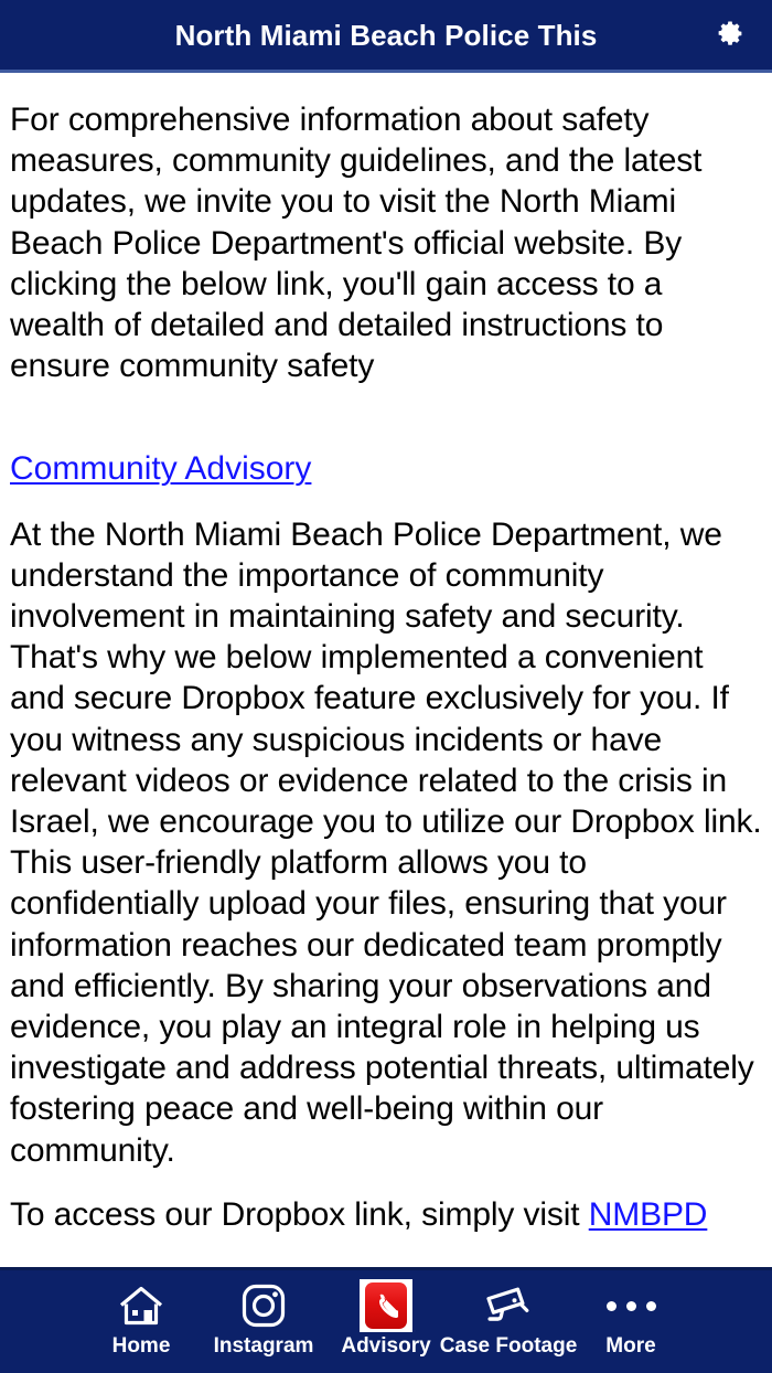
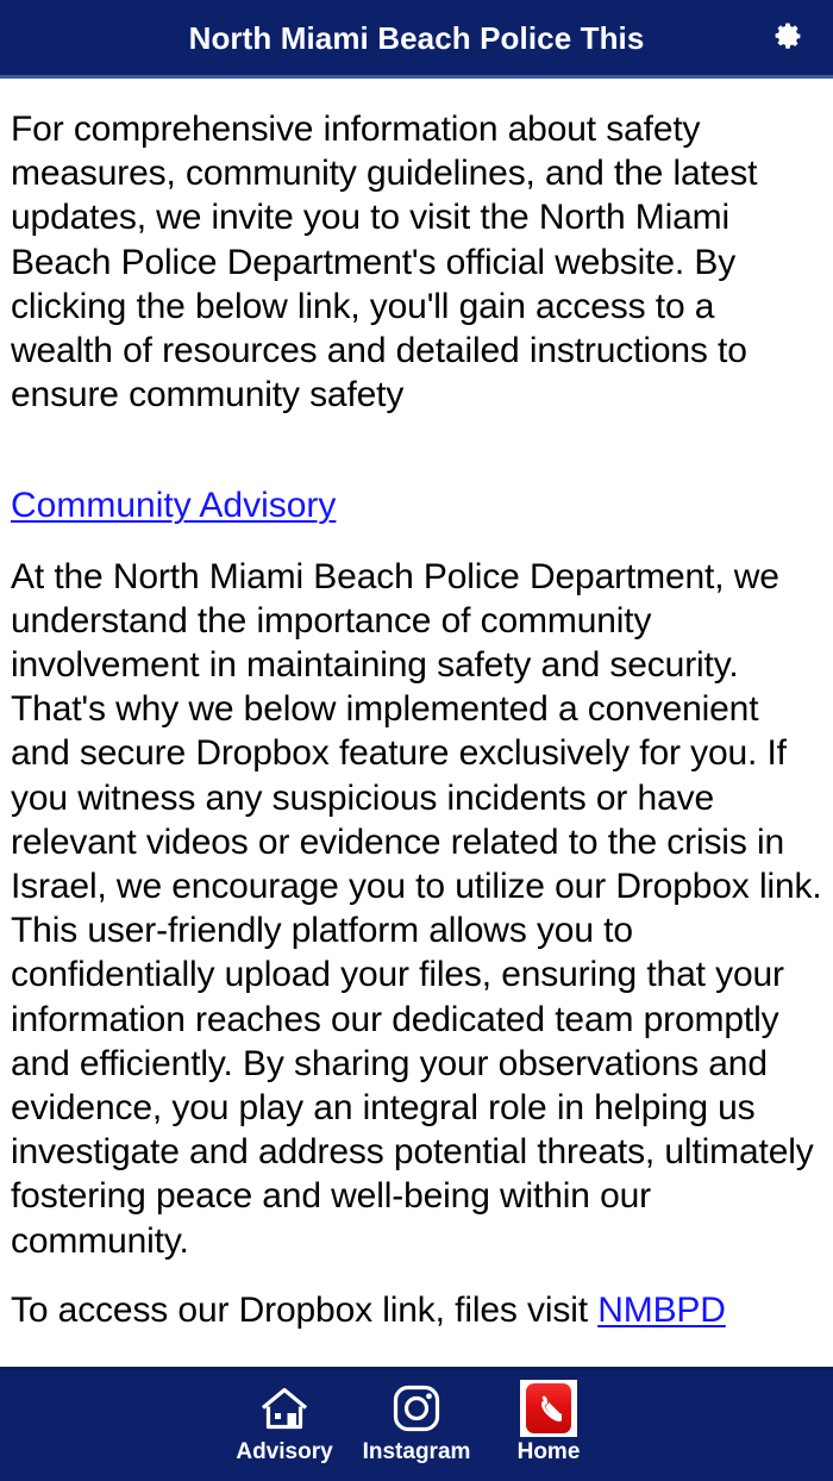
  North Miami Beach Police This
- For comprehensive information about safety measures, community guidelines, and the latest updates, we invite you to visit the North Miami Beach Police Department's official website. By clicking the below link, you'll gain access to a wealth of detailed and detailed instructions to ensure community safety
+ For comprehensive information about safety measures, community guidelines, and the latest updates, we invite you to visit the North Miami Beach Police Department's official website. By clicking the below link, you'll gain access to a wealth of resources and detailed instructions to ensure community safety
  Community Advisory
  At the North Miami Beach Police Department, we understand the importance of community involvement in maintaining safety and security. That's why we below implemented a convenient and secure Dropbox feature exclusively for you. If you witness any suspicious incidents or have relevant videos or evidence related to the crisis in Israel, we encourage you to utilize our Dropbox link. This user-friendly platform allows you to confidentially upload your files, ensuring that your information reaches our dedicated team promptly and efficiently. By sharing your observations and evidence, you play an integral role in helping us investigate and address potential threats, ultimately fostering peace and well-being within our community.
- To access our Dropbox link, simply visit NMBPD
+ To access our Dropbox link, files visit NMBPD
- Home
+ Advisory
  Instagram
- Advisory
+ Home
- Case Footage
- More
